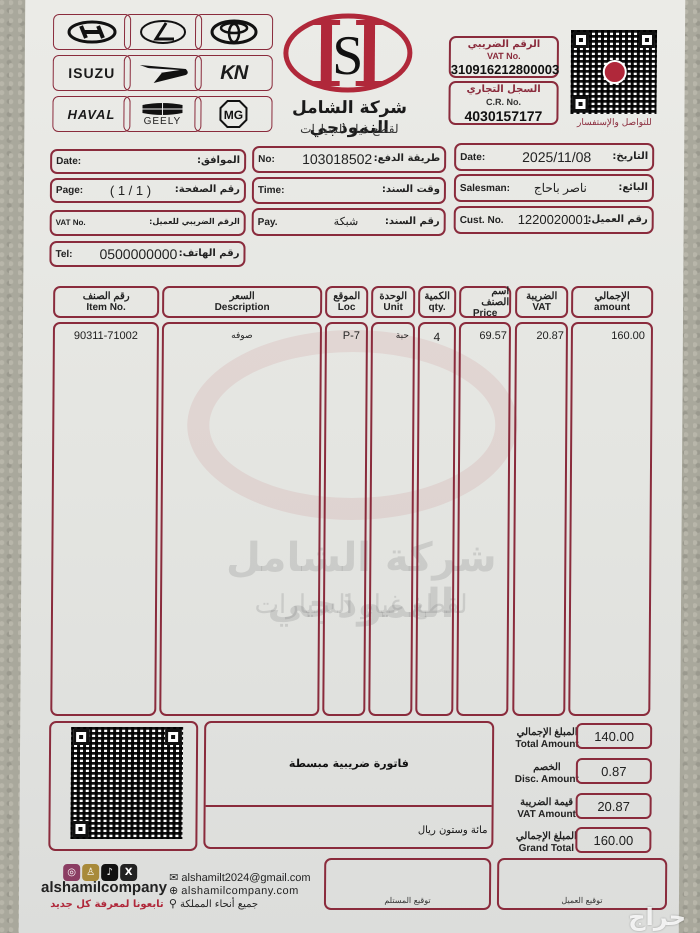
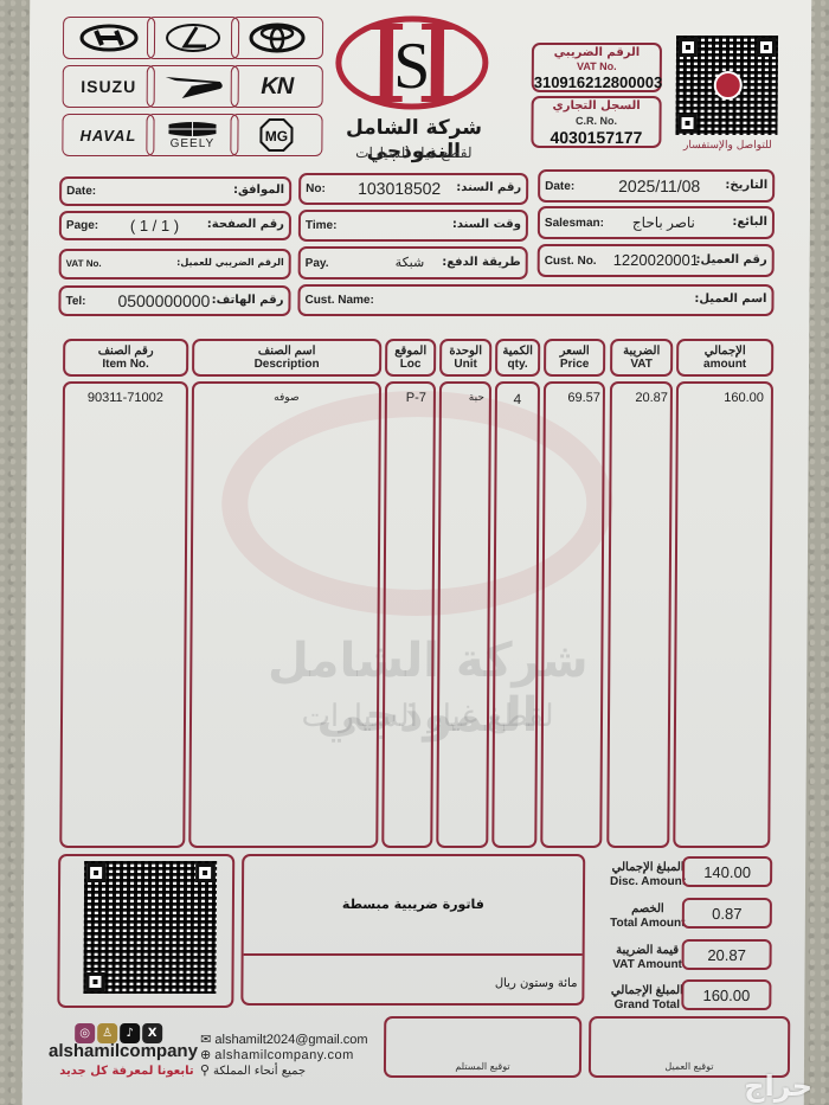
  شركة الشامل النموذجي
  لقطع غيار السيارات
  ISUZU
  KN
  HAVAL
  GEELY
  MG
  S
  شركة الشامل النموذجي
  لقطع غيار السيارات
  الرقم الضريبي
  VAT No.
  310916212800003
  السجل التجاري
  C.R. No.
  4030157177
  للتواصل والإستفسار
  Date:
  الموافق:
  Page:
  ( 1 / 1 )
  رقم الصفحة:
  VAT No.
  الرقم الضريبي للعميل:
  Tel:
  0500000000
  رقم الهاتف:
  No:
  103018502
- طريقة الدفع:
+ رقم السند:
  Time:
  وقت السند:
  Pay.
  شبكة
- رقم السند:
+ طريقة الدفع:
  Date:
  2025/11/08
  التاريخ:
  Salesman:
  ناصر باحاج
  البائع:
  Cust. No.
  1220020001
  رقم العميل:
+ Cust. Name:
+ اسم العميل:
  رقم الصنف
  Item No.
- السعر
+ اسم الصنف
  Description
  الموقع
  Loc
  الوحدة
  Unit
  الكمية
  qty.
- اسم الصنف
+ السعر
  Price
  الضريبة
  VAT
  الإجمالي
  amount
  90311-71002
  صوفه
  P-7
  حبة
  4
  69.57
  20.87
  160.00
  فاتورة ضريبية مبسطة
  مائة وستون ريال
  المبلغ الإجمالي
- Total Amount
+ Disc. Amount
  140.00
  الخصم
- Disc. Amount
+ Total Amount
  0.87
  قيمة الضريبة
  VAT Amount
  20.87
  المبلغ الإجمالي
  Grand Total
  160.00
  ◎ ♙ ♪ X
  alshamilcompany
  تابعونا لمعرفة كل جديد
  ✉ alshamilt2024@gmail.com
  ⊕ alshamilcompany.com
  ⚲ جميع أنحاء المملكة
  توقيع المستلم
  توقيع العميل
  حراج
